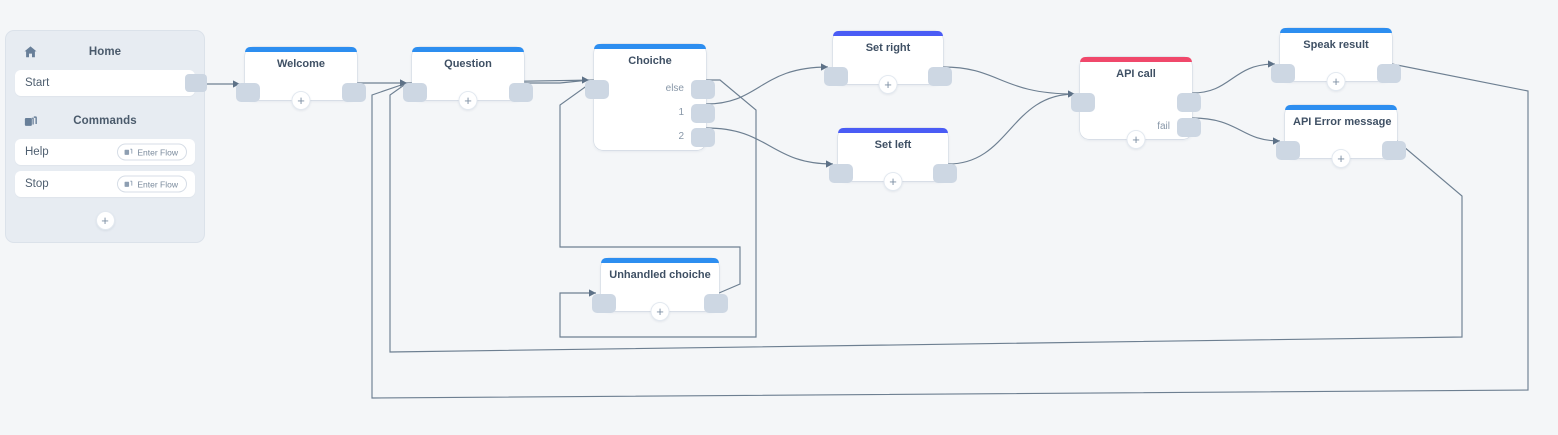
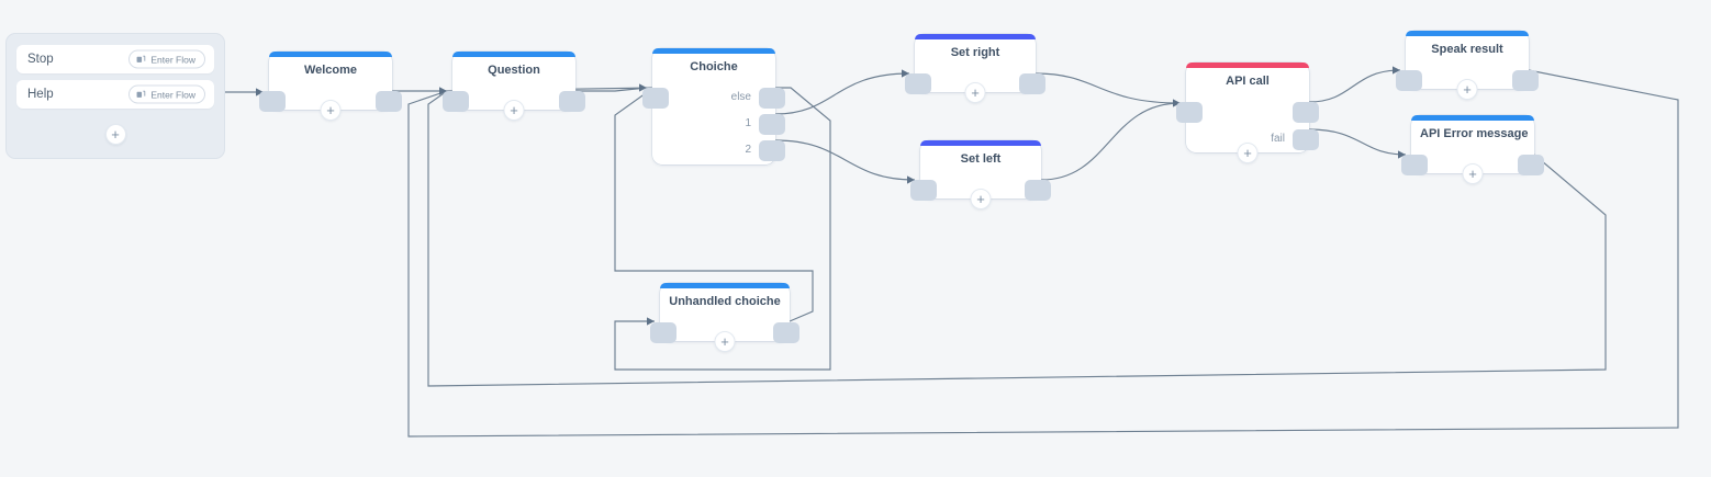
- Home
- Start
- Commands
- Help
+ Stop
  Enter Flow
- Stop
+ Help
  Enter Flow
  +
  Welcome
  +
  Question
  +
  Choiche
  else
  1
  2
  Set right
  +
  Set left
  +
  API call
  fail
  +
  Speak result
  +
  API Error message
  +
  Unhandled choiche
  +
